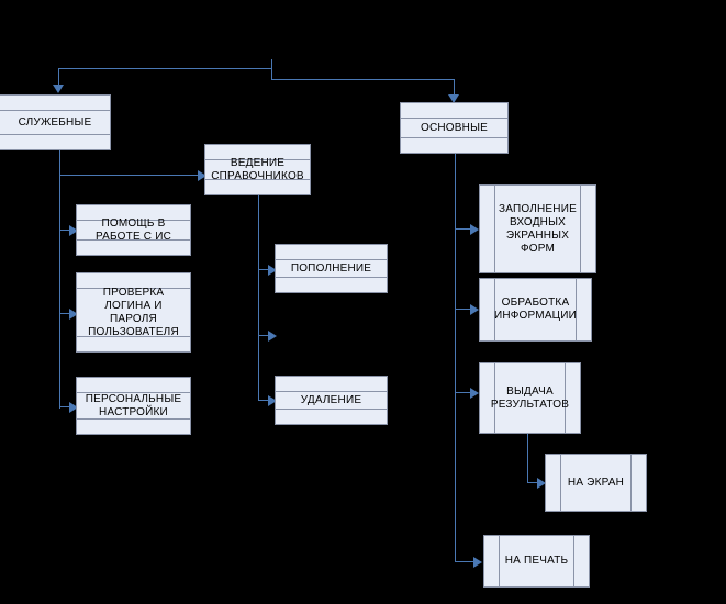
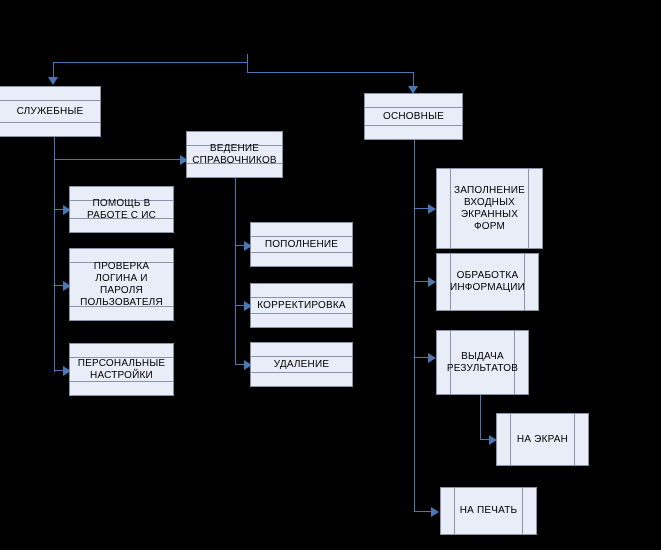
  СЛУЖЕБНЫЕ
  ОСНОВНЫЕ
  ВЕДЕНИЕ
  СПРАВОЧНИКОВ
  ПОМОЩЬ В
  РАБОТЕ С ИС
  ПРОВЕРКА
  ЛОГИНА И
  ПАРОЛЯ
  ПОЛЬЗОВАТЕЛЯ
  ПЕРСОНАЛЬНЫЕ
  НАСТРОЙКИ
  ПОПОЛНЕНИЕ
+ КОРРЕКТИРОВКА
  УДАЛЕНИЕ
  ЗАПОЛНЕНИЕ
  ВХОДНЫХ
  ЭКРАННЫХ
  ФОРМ
  ОБРАБОТКА
  ИНФОРМАЦИИ
  ВЫДАЧА
  РЕЗУЛЬТАТОВ
  НА ЭКРАН
  НА ПЕЧАТЬ
